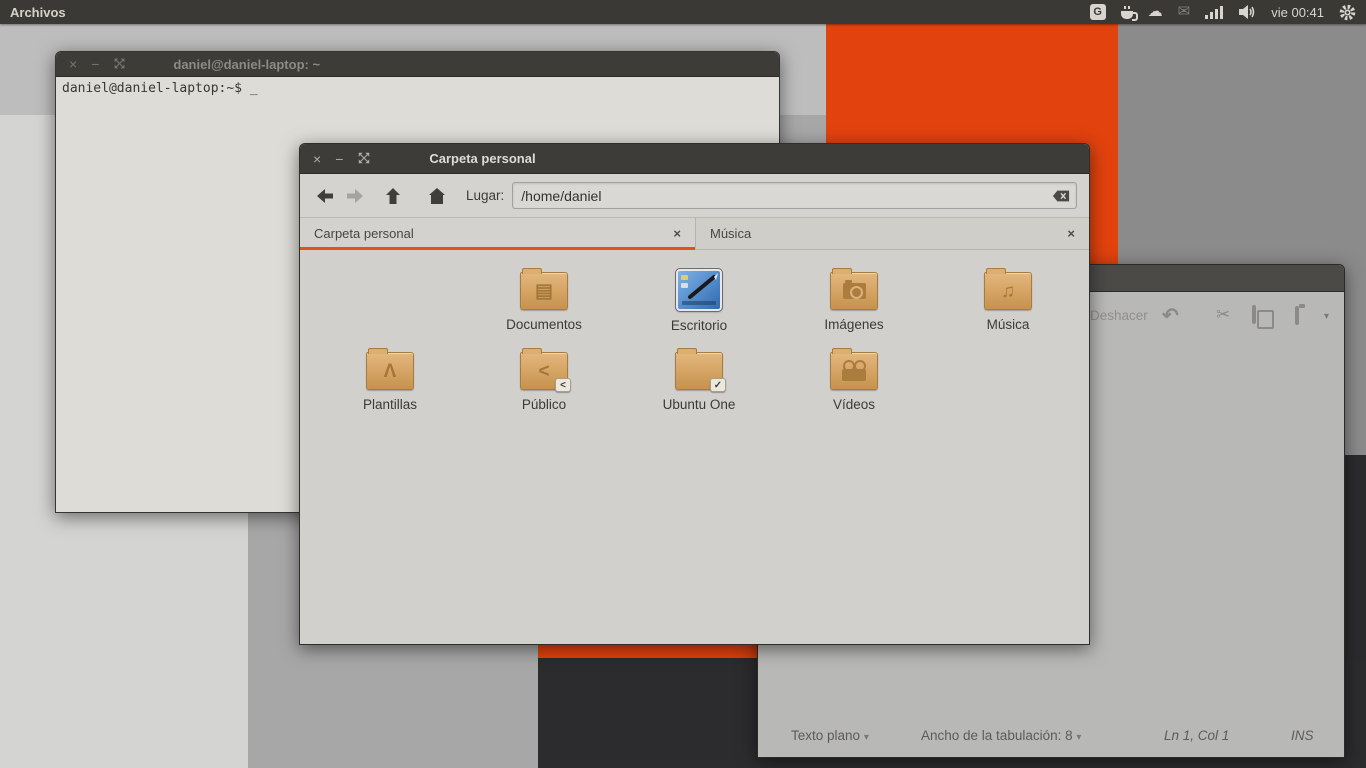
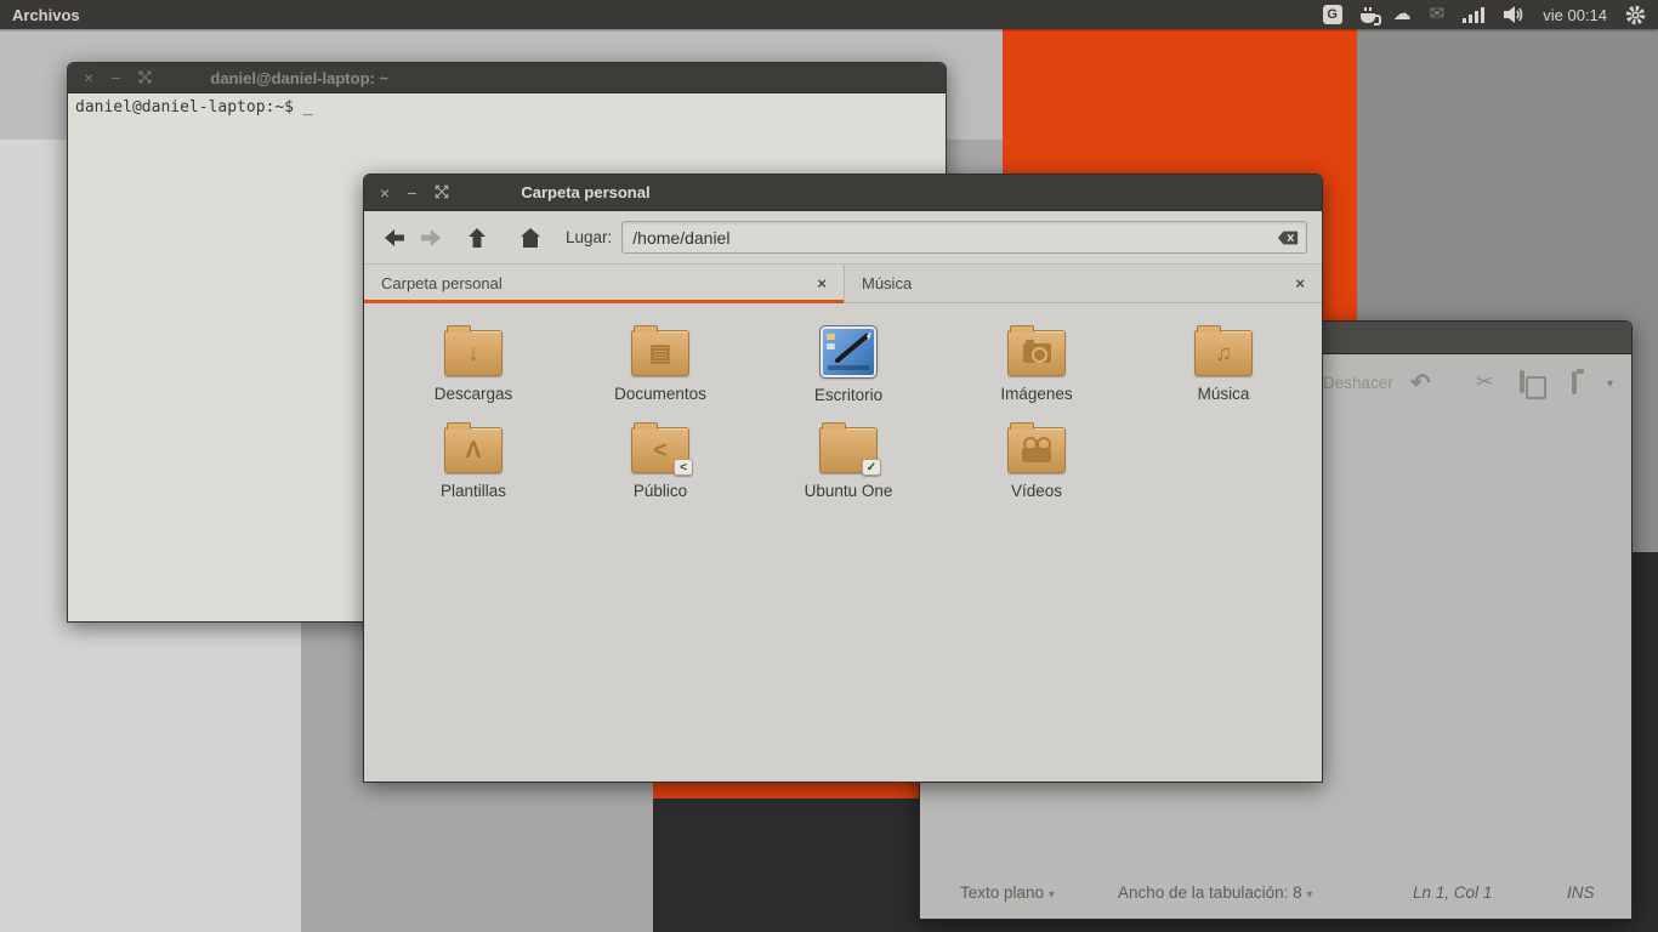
  Archivos
  G
  ☁
  ✉
- vie 00:41
+ vie 00:14
  ×
  −
  daniel@daniel-laptop: ~
  daniel@daniel-laptop:~$ _
  Deshacer
  ↶
  ✂
  ▾
  Texto plano ▾
  Ancho de la tabulación: 8 ▾
  Ln 1, Col 1
  INS
  ×
  −
  Carpeta personal
  Lugar:
  /home/daniel
  Carpeta personal
  ×
  Música
  ×
+ ↓
+ Descargas
  ▤
  Documentos
  Escritorio
  Imágenes
  ♫
  Música
  Λ
  Plantillas
  <
  <
  Público
  ✓
  Ubuntu One
  Vídeos
